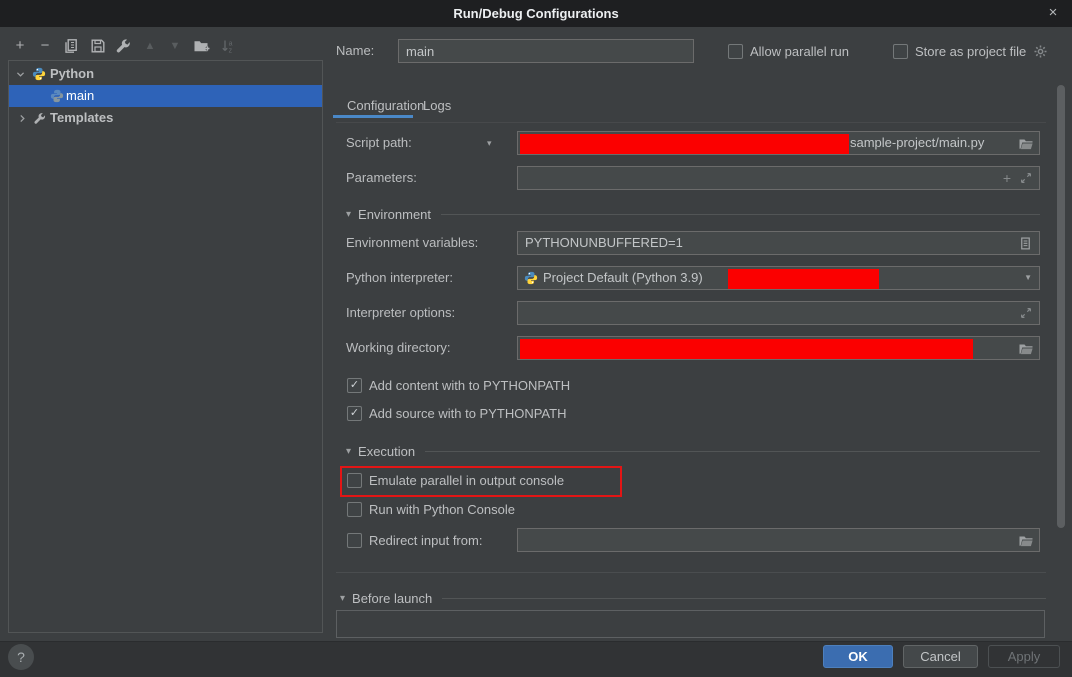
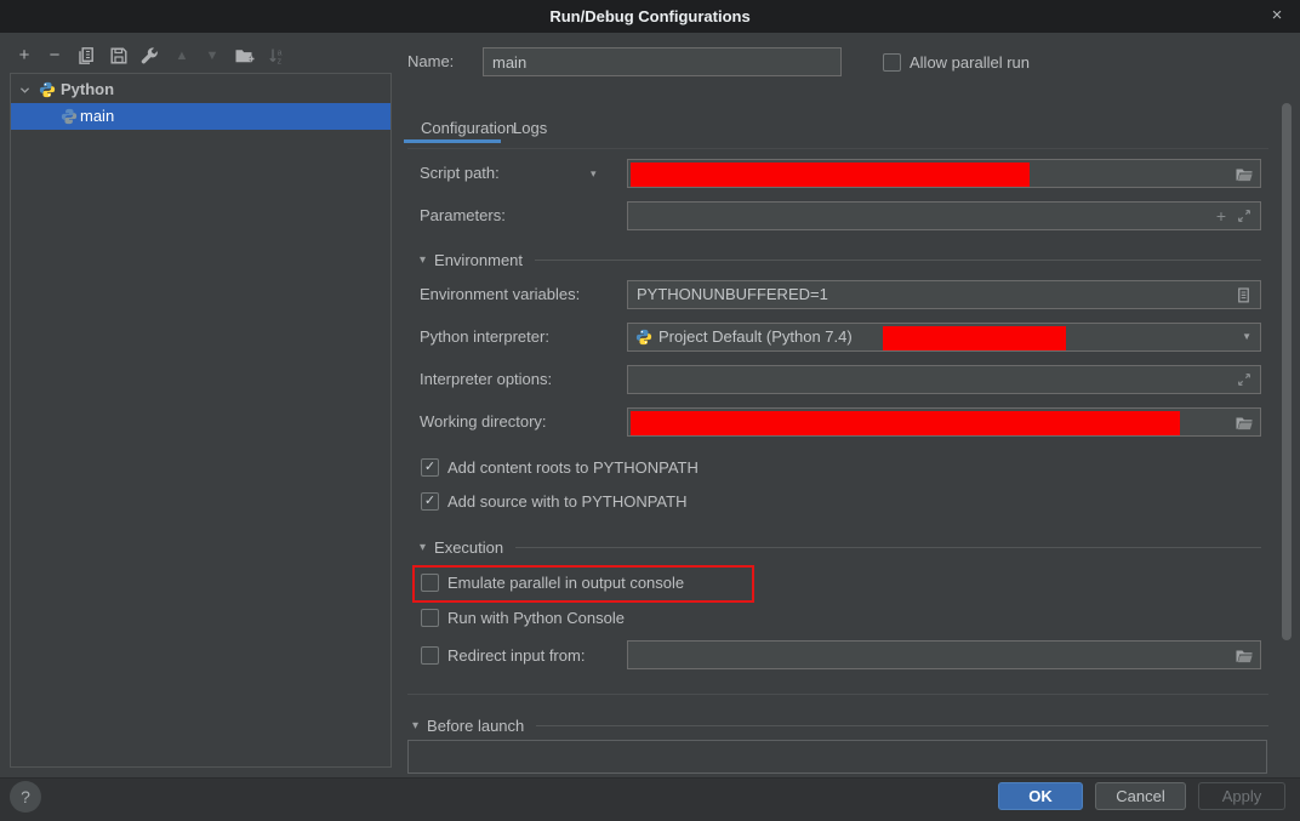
  Run/Debug Configurations
  ×
  +
  −
  ▲
  ▼
  Python
  main
- Templates
  Name:
  main
  Allow parallel run
- Store as project file
  Configuration
  Logs
  Script path:
  ▾
- sample-project/main.py
  Parameters:
  +
  ▾
  Environment
  Environment variables:
  PYTHONUNBUFFERED=1
  Python interpreter:
- Project Default (Python 3.9)
+ Project Default (Python 7.4)
  ▼
  Interpreter options:
  Working directory:
  ✓
- Add content with to PYTHONPATH
+ Add content roots to PYTHONPATH
  ✓
  Add source with to PYTHONPATH
  ▾
  Execution
  Emulate parallel in output console
  Run with Python Console
  Redirect input from:
  ▾
  Before launch
  ?
  OK
  Cancel
  Apply
